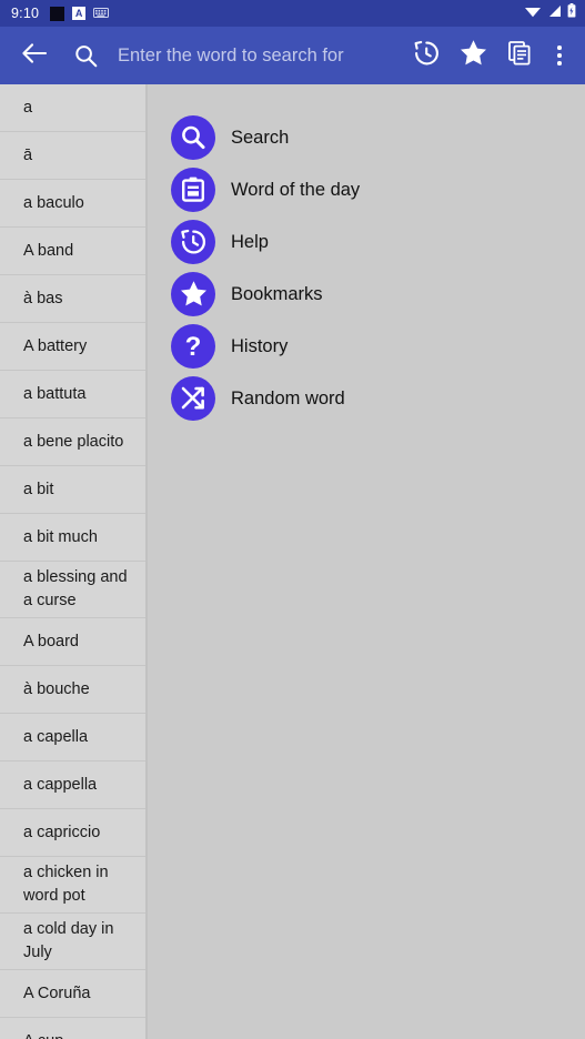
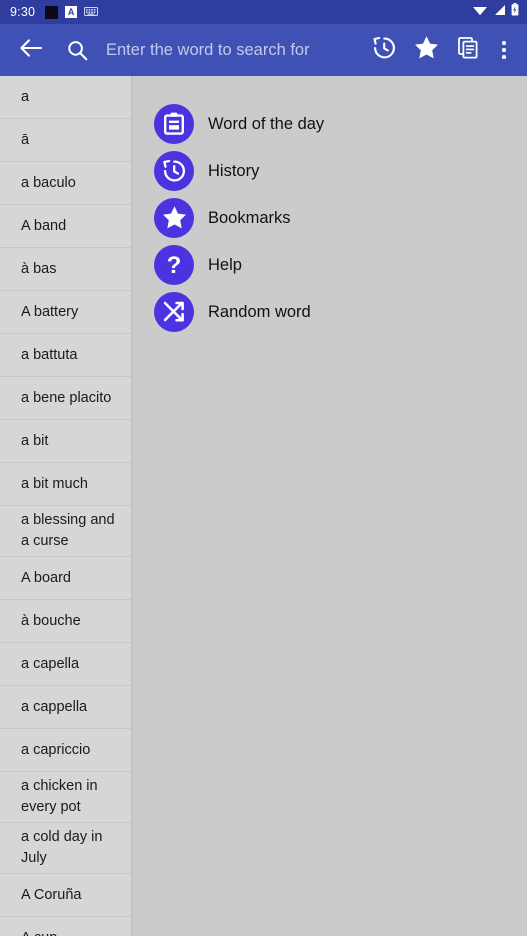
- 9:10
+ 9:30
  A
  Enter the word to search for
  a
  ā
  a baculo
  A band
  à bas
  A battery
  a battuta
  a bene placito
  a bit
  a bit much
  a blessing and a curse
  A board
  à bouche
  a capella
  a cappella
  a capriccio
- a chicken in word pot
+ a chicken in every pot
  a cold day in July
  A Coruña
- Search
  Word of the day
- Help
+ History
  Bookmarks
  ?
- History
+ Help
  Random word
